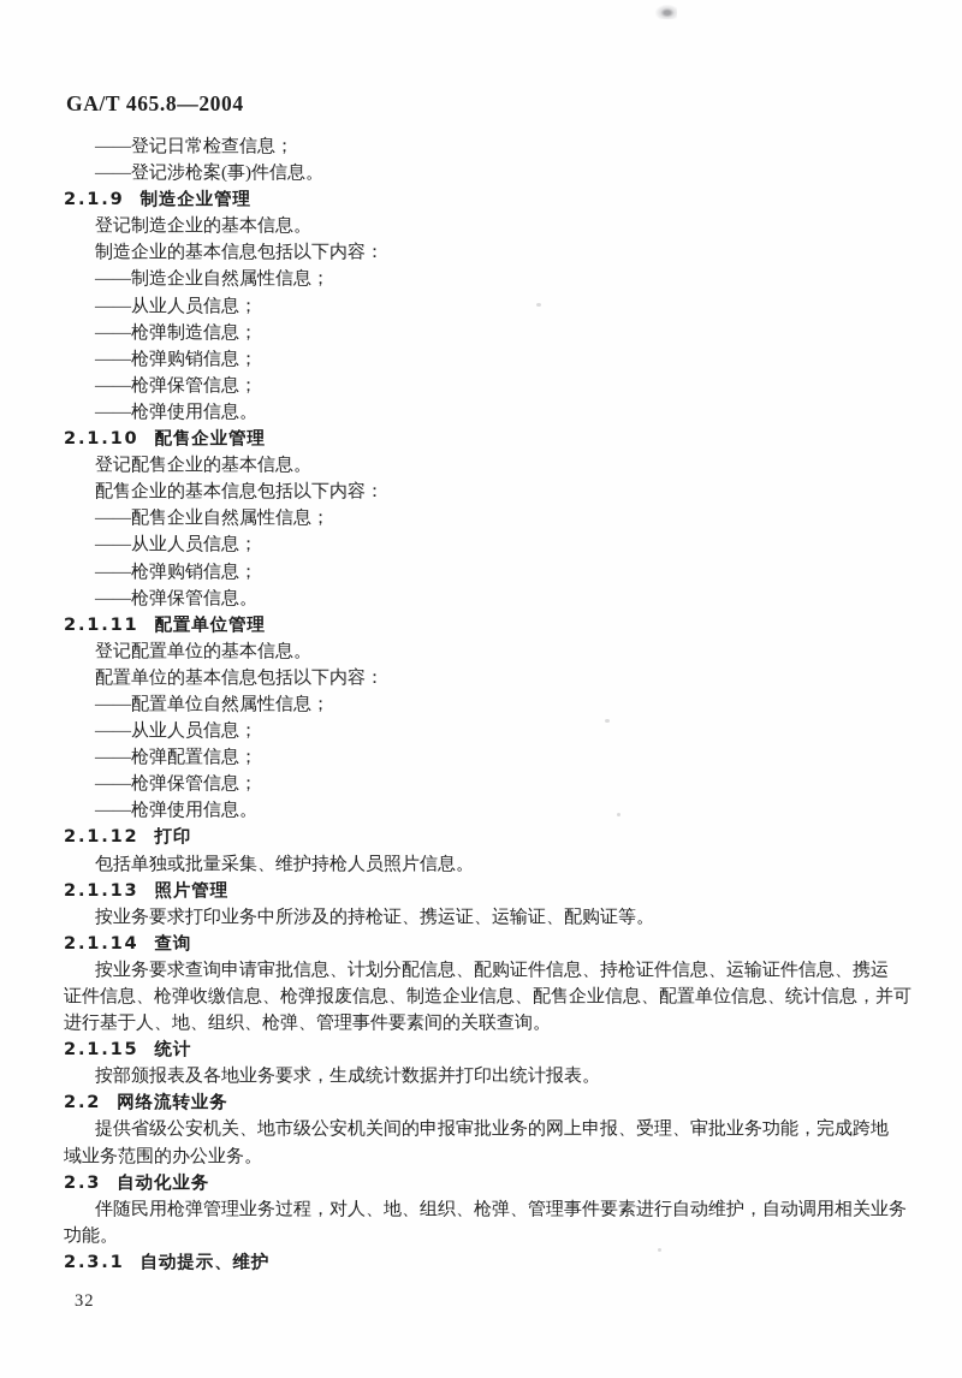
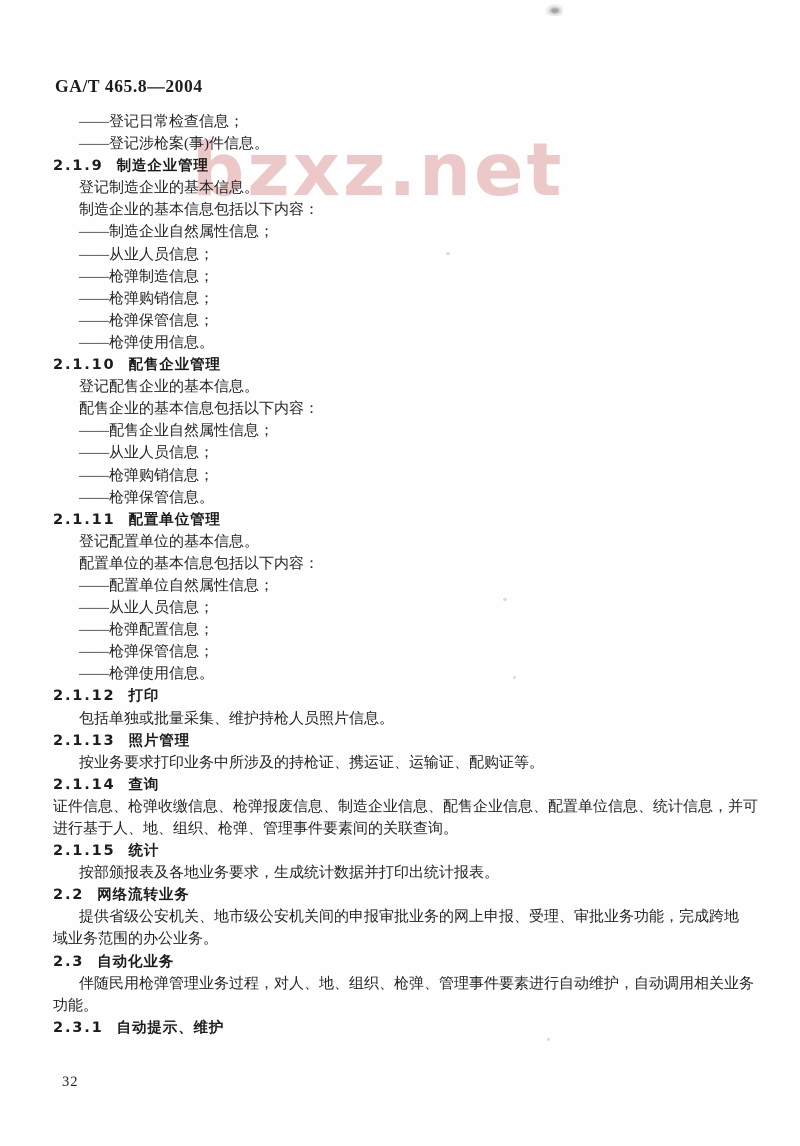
  GA/T 465.8—2004
+ bzxz.net
  ——登记日常检查信息；
  ——登记涉枪案(事)件信息。
  2.1.9 制造企业管理
  登记制造企业的基本信息。
  制造企业的基本信息包括以下内容：
  ——制造企业自然属性信息；
  ——从业人员信息；
  ——枪弹制造信息；
  ——枪弹购销信息；
  ——枪弹保管信息；
  ——枪弹使用信息。
  2.1.10 配售企业管理
  登记配售企业的基本信息。
  配售企业的基本信息包括以下内容：
  ——配售企业自然属性信息；
  ——从业人员信息；
  ——枪弹购销信息；
  ——枪弹保管信息。
  2.1.11 配置单位管理
  登记配置单位的基本信息。
  配置单位的基本信息包括以下内容：
  ——配置单位自然属性信息；
  ——从业人员信息；
  ——枪弹配置信息；
  ——枪弹保管信息；
  ——枪弹使用信息。
  2.1.12 打印
  包括单独或批量采集、维护持枪人员照片信息。
  2.1.13 照片管理
  按业务要求打印业务中所涉及的持枪证、携运证、运输证、配购证等。
  2.1.14 查询
- 按业务要求查询申请审批信息、计划分配信息、配购证件信息、持枪证件信息、运输证件信息、携运
  证件信息、枪弹收缴信息、枪弹报废信息、制造企业信息、配售企业信息、配置单位信息、统计信息，并可
  进行基于人、地、组织、枪弹、管理事件要素间的关联查询。
  2.1.15 统计
  按部颁报表及各地业务要求，生成统计数据并打印出统计报表。
  2.2 网络流转业务
  提供省级公安机关、地市级公安机关间的申报审批业务的网上申报、受理、审批业务功能，完成跨地
  域业务范围的办公业务。
  2.3 自动化业务
  伴随民用枪弹管理业务过程，对人、地、组织、枪弹、管理事件要素进行自动维护，自动调用相关业务
  功能。
  2.3.1 自动提示、维护
  32
